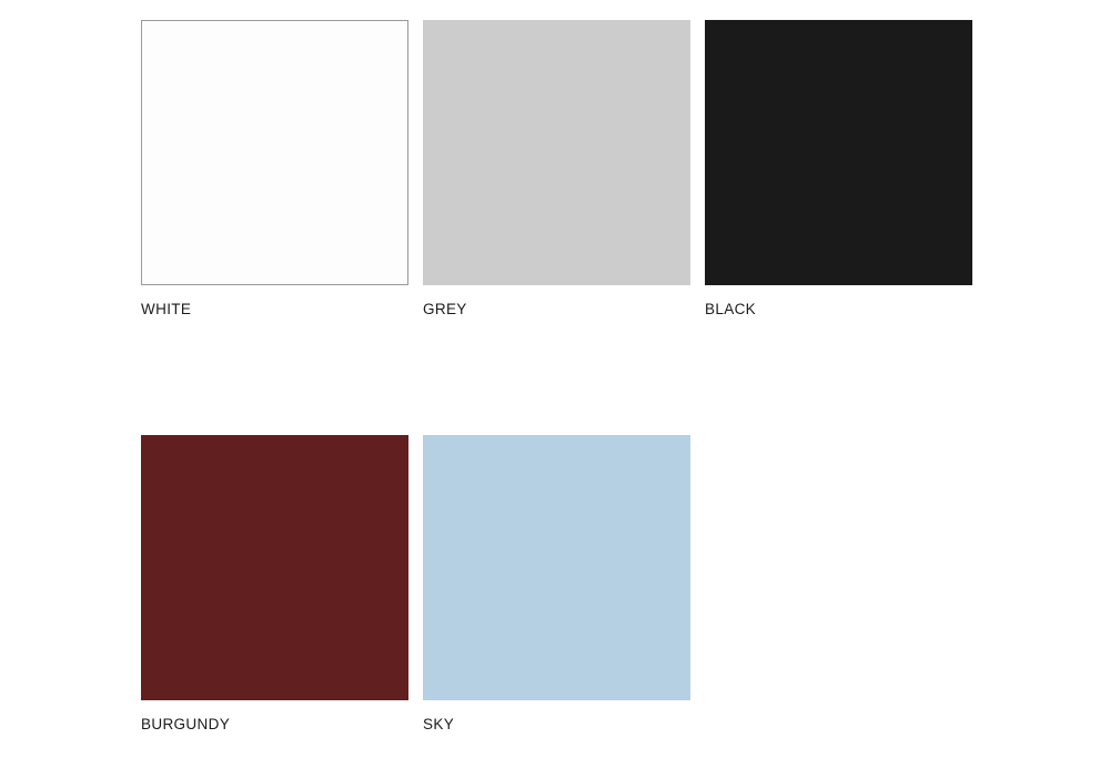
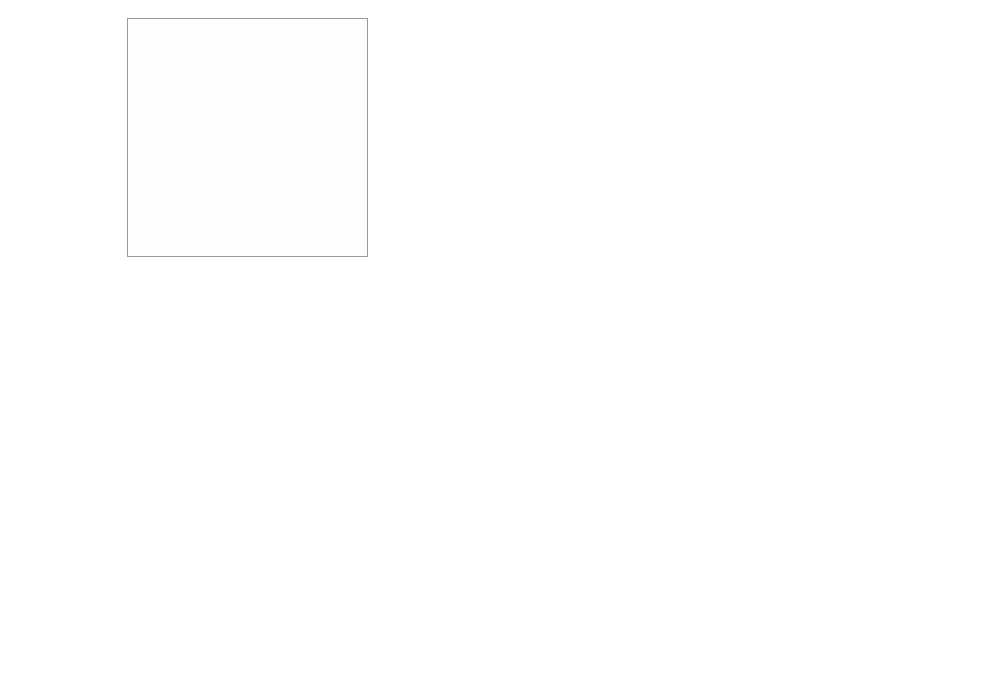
- WHITE
- GREY
- BLACK
- BURGUNDY
- SKY
